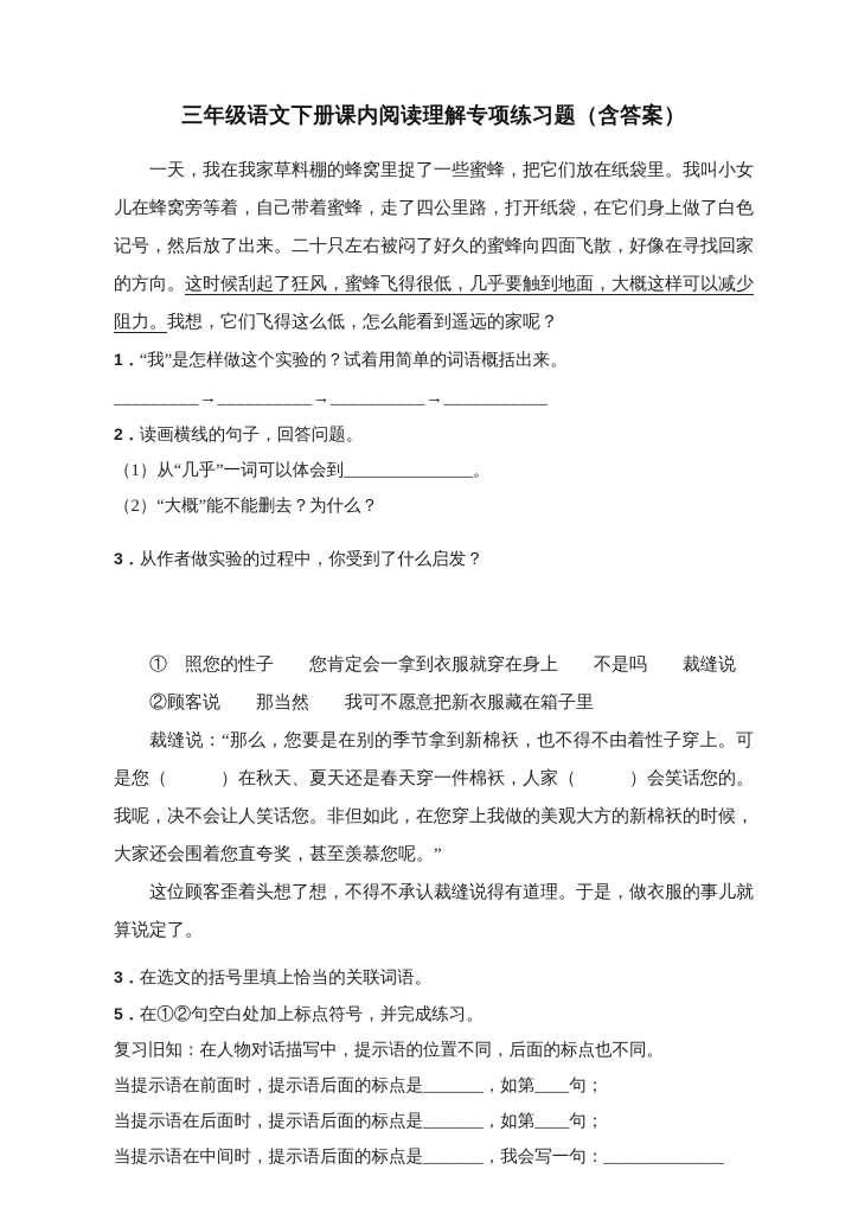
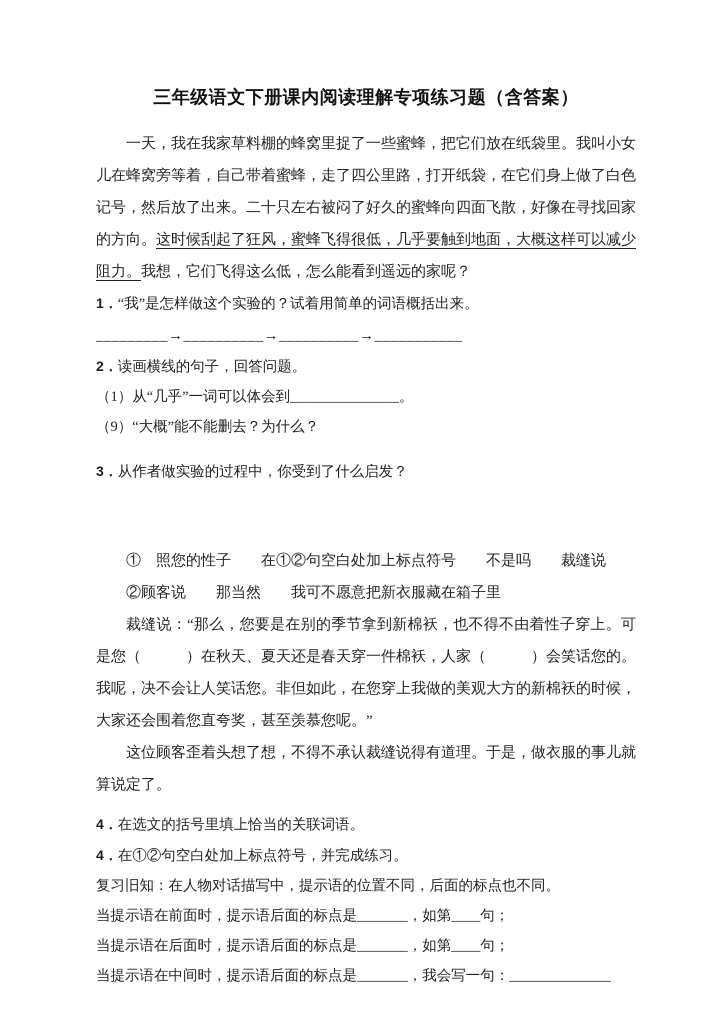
  三年级语文下册课内阅读理解专项练习题（含答案）
  一天，我在我家草料棚的蜂窝里捉了一些蜜蜂，把它们放在纸袋里。我叫小女儿在蜂窝旁等着，自己带着蜜蜂，走了四公里路，打开纸袋，在它们身上做了白色记号，然后放了出来。二十只左右被闷了好久的蜜蜂向四面飞散，好像在寻找回家的方向。这时候刮起了狂风，蜜蜂飞得很低，几乎要触到地面，大概这样可以减少阻力。我想，它们飞得这么低，怎么能看到遥远的家呢？
  1．“我”是怎样做这个实验的？试着用简单的词语概括出来。
  _________→__________→__________→___________
  2．读画横线的句子，回答问题。
  （1）从“几乎”一词可以体会到_______________。
- （2）“大概”能不能删去？为什么？
+ （9）“大概”能不能删去？为什么？
  3．从作者做实验的过程中，你受到了什么启发？
- ① 照您的性子 您肯定会一拿到衣服就穿在身上 不是吗 裁缝说
+ ① 照您的性子 在①②句空白处加上标点符号 不是吗 裁缝说
  ②顾客说 那当然 我可不愿意把新衣服藏在箱子里
  裁缝说：“那么，您要是在别的季节拿到新棉袄，也不得不由着性子穿上。可是您（ ）在秋天、夏天还是春天穿一件棉袄，人家（ ）会笑话您的。我呢，决不会让人笑话您。非但如此，在您穿上我做的美观大方的新棉袄的时候，大家还会围着您直夸奖，甚至羡慕您呢。”
  这位顾客歪着头想了想，不得不承认裁缝说得有道理。于是，做衣服的事儿就算说定了。
- 3．在选文的括号里填上恰当的关联词语。
+ 4．在选文的括号里填上恰当的关联词语。
- 5．在①②句空白处加上标点符号，并完成练习。
+ 4．在①②句空白处加上标点符号，并完成练习。
  复习旧知：在人物对话描写中，提示语的位置不同，后面的标点也不同。
  当提示语在前面时，提示语后面的标点是_______，如第____句；
  当提示语在后面时，提示语后面的标点是_______，如第____句；
  当提示语在中间时，提示语后面的标点是_______，我会写一句：______________
